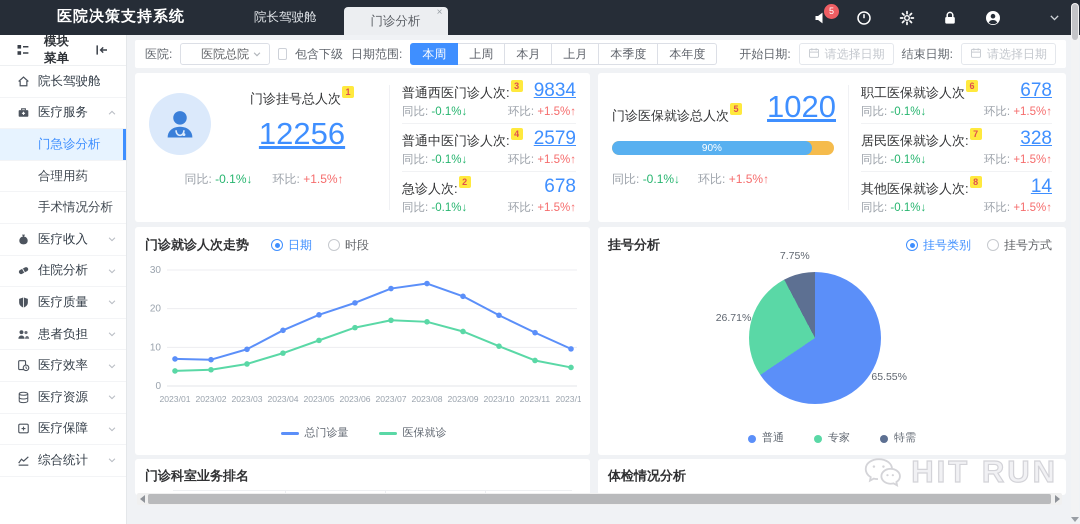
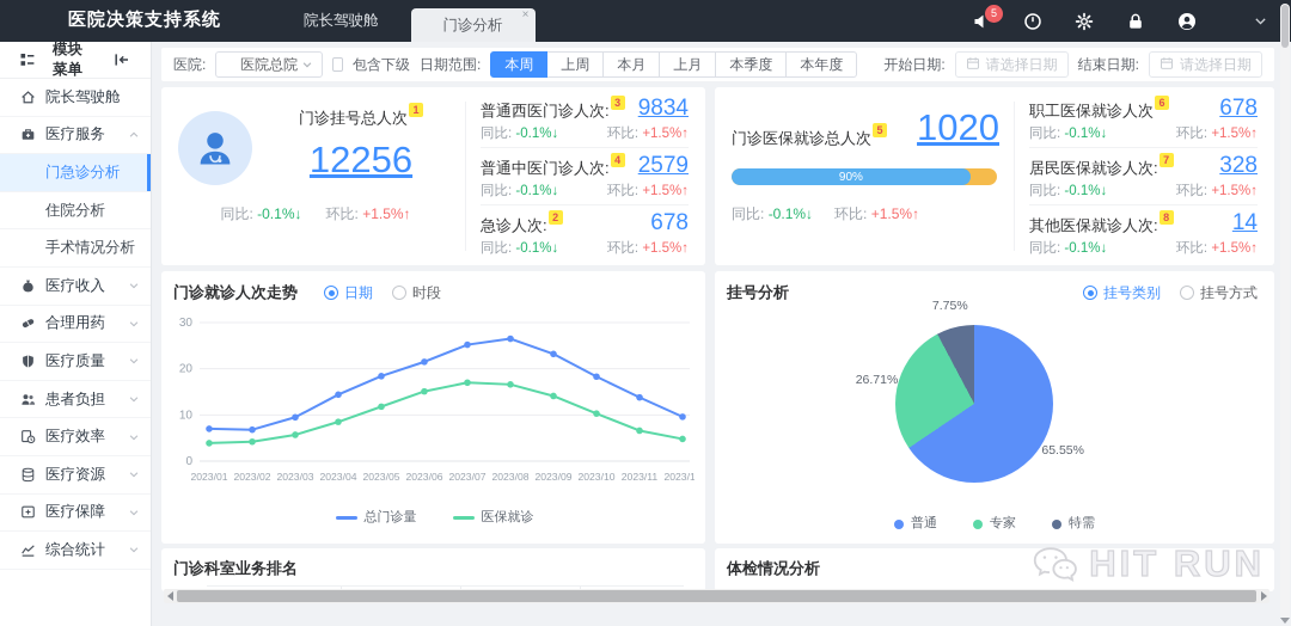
  医院决策支持系统
  院长驾驶舱
  门诊分析
  ×
  5
  模块菜单
  院长驾驶舱
  医疗服务
  门急诊分析
- 合理用药
+ 住院分析
  手术情况分析
  医疗收入
- 住院分析
+ 合理用药
  医疗质量
  患者负担
  医疗效率
  医疗资源
  医疗保障
  综合统计
  医院:
  医院总院
  包含下级
  日期范围:
  本周
  上周
  本月
  上月
  本季度
  本年度
  开始日期:
  请选择日期
  结束日期:
  请选择日期
  门诊挂号总人次 1
  12256
  同比: -0.1%↓
  环比: +1.5%↑
  普通西医门诊人次: 3
  9834
  同比: -0.1%↓
  环比: +1.5%↑
  普通中医门诊人次: 4
  2579
  同比: -0.1%↓
  环比: +1.5%↑
  急诊人次: 2
  678
  同比: -0.1%↓
  环比: +1.5%↑
  门诊医保就诊总人次 5
  1020
  90%
  同比: -0.1%↓
  环比: +1.5%↑
  职工医保就诊人次 6
  678
  同比: -0.1%↓
  环比: +1.5%↑
  居民医保就诊人次: 7
  328
  同比: -0.1%↓
  环比: +1.5%↑
  其他医保就诊人次: 8
  14
  同比: -0.1%↓
  环比: +1.5%↑
  门诊就诊人次走势
  日期
  时段
  0
  10
  20
  30
  2023/01
  2023/02
  2023/03
  2023/04
  2023/05
  2023/06
  2023/07
  2023/08
  2023/09
  2023/10
  2023/11
  2023/1
  总门诊量
  医保就诊
  挂号分析
  挂号类别
  挂号方式
  普通
  专家
  特需
  65.55%
  26.71%
  7.75%
  门诊科室业务排名
  体检情况分析
  HIT RUN
